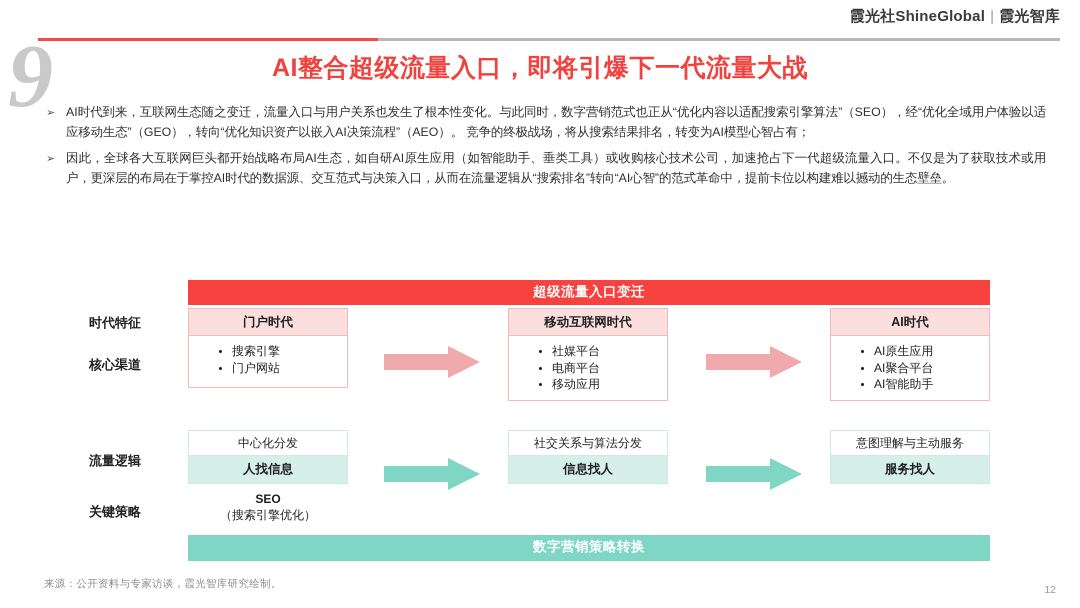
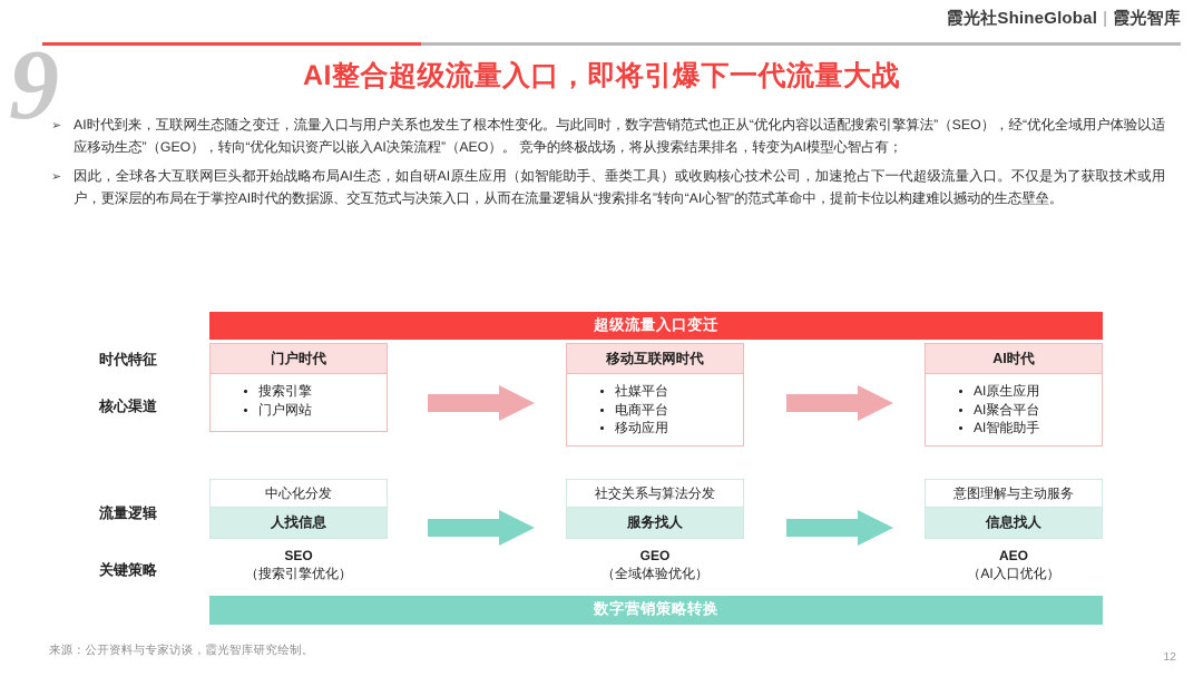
  霞光社ShineGlobal | 霞光智库
  9
  AI整合超级流量入口，即将引爆下一代流量大战
  ➢
  AI时代到来，互联网生态随之变迁，流量入口与用户关系也发生了根本性变化。与此同时，数字营销范式也正从“优化内容以适配搜索引擎算法”（SEO），经“优化全域用户体验以适应移动生态”（GEO），转向“优化知识资产以嵌入AI决策流程”（AEO）。 竞争的终极战场，将从搜索结果排名，转变为AI模型心智占有；
  ➢
  因此，全球各大互联网巨头都开始战略布局AI生态，如自研AI原生应用（如智能助手、垂类工具）或收购核心技术公司，加速抢占下一代超级流量入口。不仅是为了获取技术或用户，更深层的布局在于掌控AI时代的数据源、交互范式与决策入口，从而在流量逻辑从“搜索排名”转向“AI心智”的范式革命中，提前卡位以构建难以撼动的生态壁垒。
  时代特征
  核心渠道
  流量逻辑
  关键策略
  超级流量入口变迁
  门户时代
  搜索引擎
  门户网站
  移动互联网时代
  社媒平台
  电商平台
  移动应用
  AI时代
  AI原生应用
  AI聚合平台
  AI智能助手
  中心化分发
  人找信息
  社交关系与算法分发
- 信息找人
+ 服务找人
  意图理解与主动服务
- 服务找人
+ 信息找人
  SEO
  （搜索引擎优化）
+ GEO
+ （全域体验优化）
+ AEO
+ （AI入口优化）
  数字营销策略转换
  来源：公开资料与专家访谈，霞光智库研究绘制。
  12
